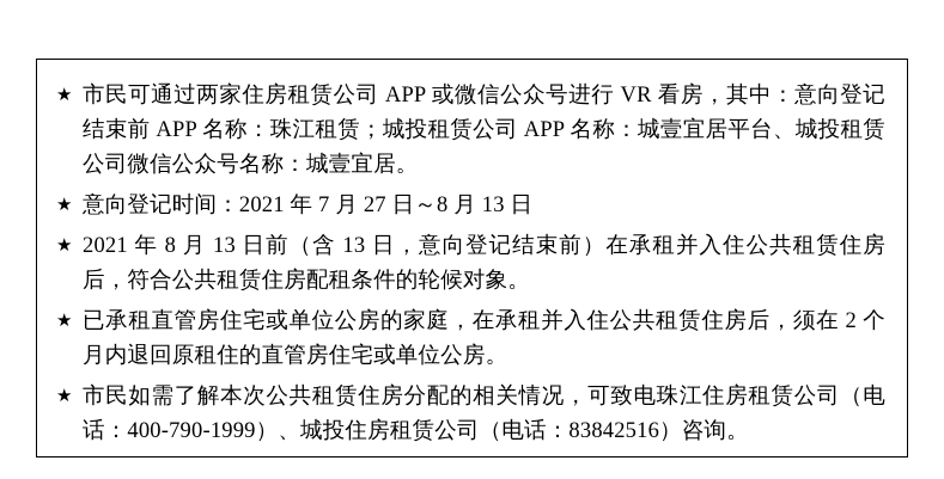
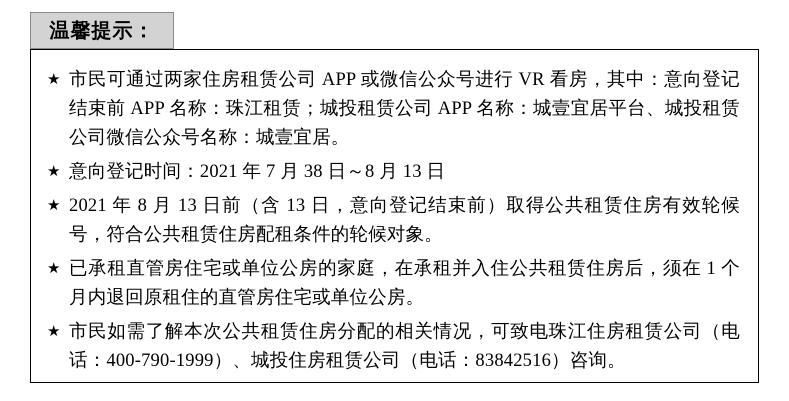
+ 温馨提示：
  ★
  市民可通过两家住房租赁公司 APP 或微信公众号进行 VR 看房，其中：意向登记结束前 APP 名称：珠江租赁；城投租赁公司 APP 名称：城壹宜居平台、城投租赁公司微信公众号名称：城壹宜居。
  ★
- 意向登记时间：2021 年 7 月 27 日～8 月 13 日
+ 意向登记时间：2021 年 7 月 38 日～8 月 13 日
  ★
- 2021 年 8 月 13 日前（含 13 日，意向登记结束前）在承租并入住公共租赁住房后，符合公共租赁住房配租条件的轮候对象。
+ 2021 年 8 月 13 日前（含 13 日，意向登记结束前）取得公共租赁住房有效轮候号，符合公共租赁住房配租条件的轮候对象。
  ★
- 已承租直管房住宅或单位公房的家庭，在承租并入住公共租赁住房后，须在 2 个月内退回原租住的直管房住宅或单位公房。
+ 已承租直管房住宅或单位公房的家庭，在承租并入住公共租赁住房后，须在 1 个月内退回原租住的直管房住宅或单位公房。
  ★
  市民如需了解本次公共租赁住房分配的相关情况，可致电珠江住房租赁公司（电话：400-790-1999）、城投住房租赁公司（电话：83842516）咨询。
